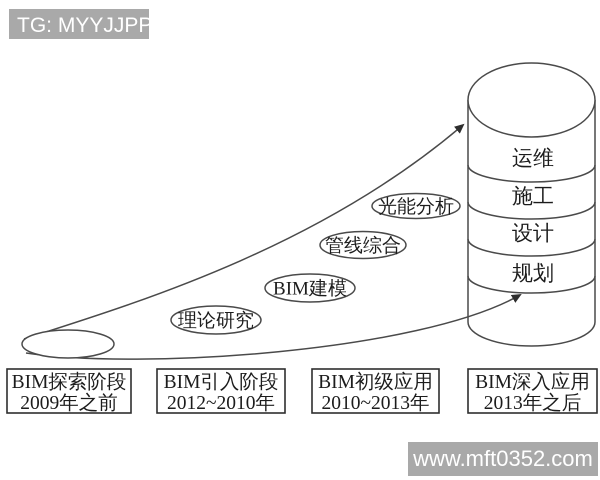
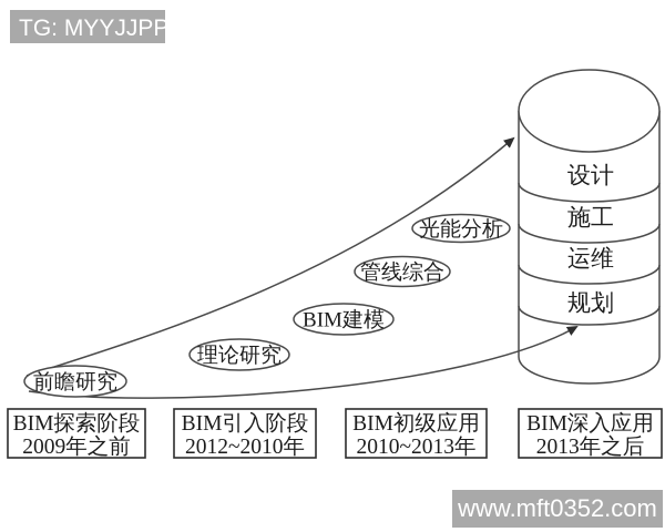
  TG: MYYJJPP
- 运维
+ 设计
  施工
- 设计
+ 运维
  规划
+ 前瞻研究
  理论研究
  BIM建模
  管线综合
  光能分析
  BIM探索阶段
  2009年之前
  BIM引入阶段
  2012~2010年
  BIM初级应用
  2010~2013年
  BIM深入应用
  2013年之后
  www.mft0352.com
